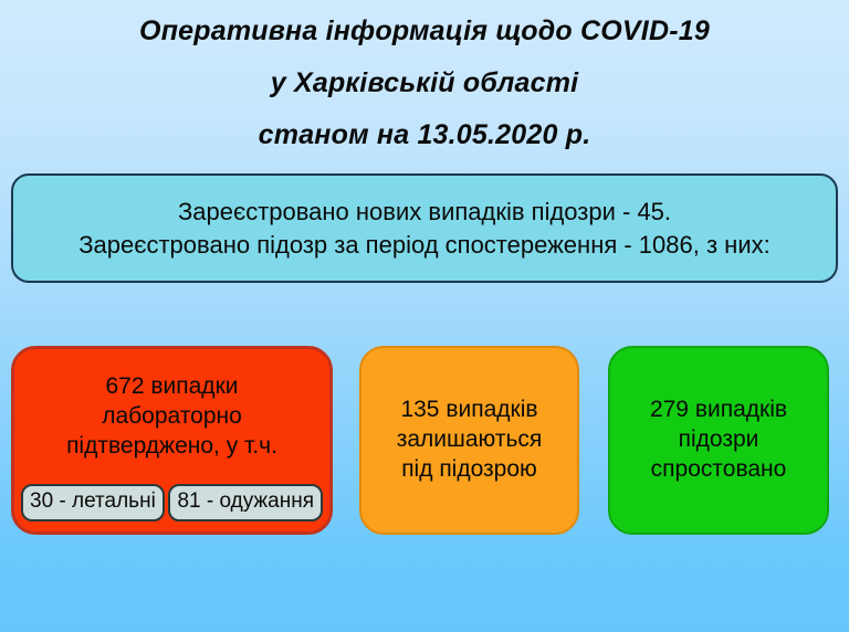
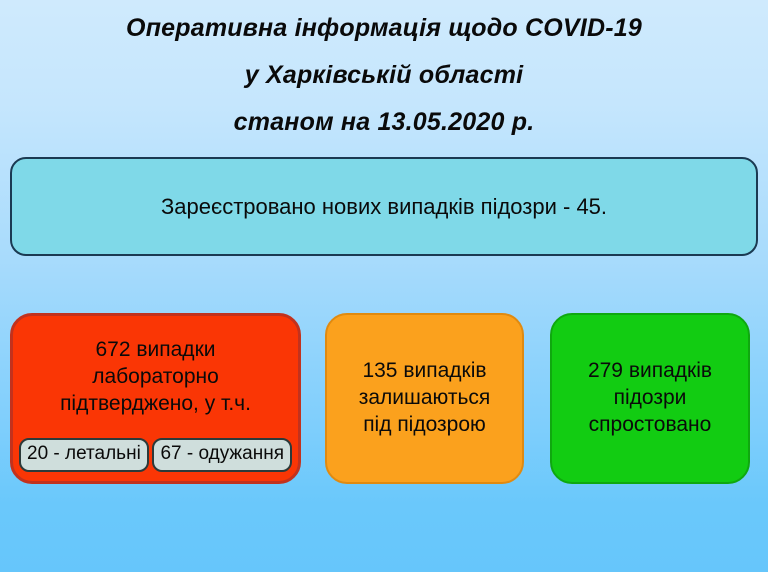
  Оперативна інформація щодо COVID-19
  у Харківській області
  станом на 13.05.2020 р.
  Зареєстровано нових випадків підозри - 45.
- Зареєстровано підозр за період спостереження - 1086, з них:
  672 випадки
  лабораторно
  підтверджено, у т.ч.
- 30 - летальні
+ 20 - летальні
- 81 - одужання
+ 67 - одужання
  135 випадків
  залишаються
  під підозрою
  279 випадків
  підозри
  спростовано
